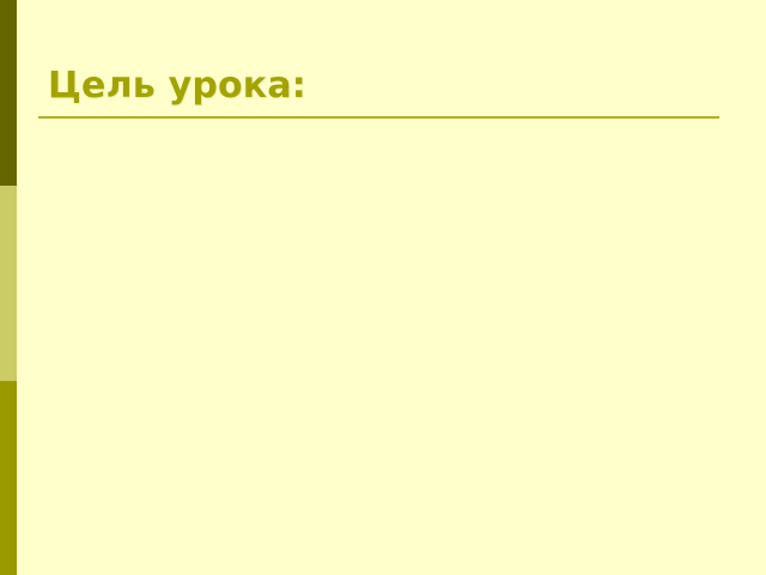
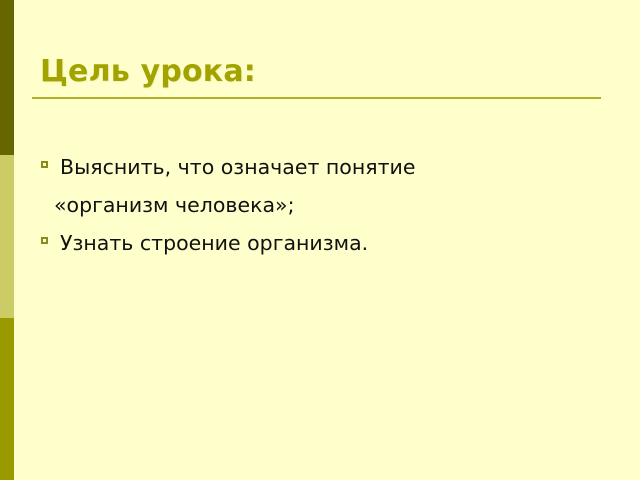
  Цель урока:
+ Выяснить, что означает понятие
+ «организм человека»;
+ Узнать строение организма.
